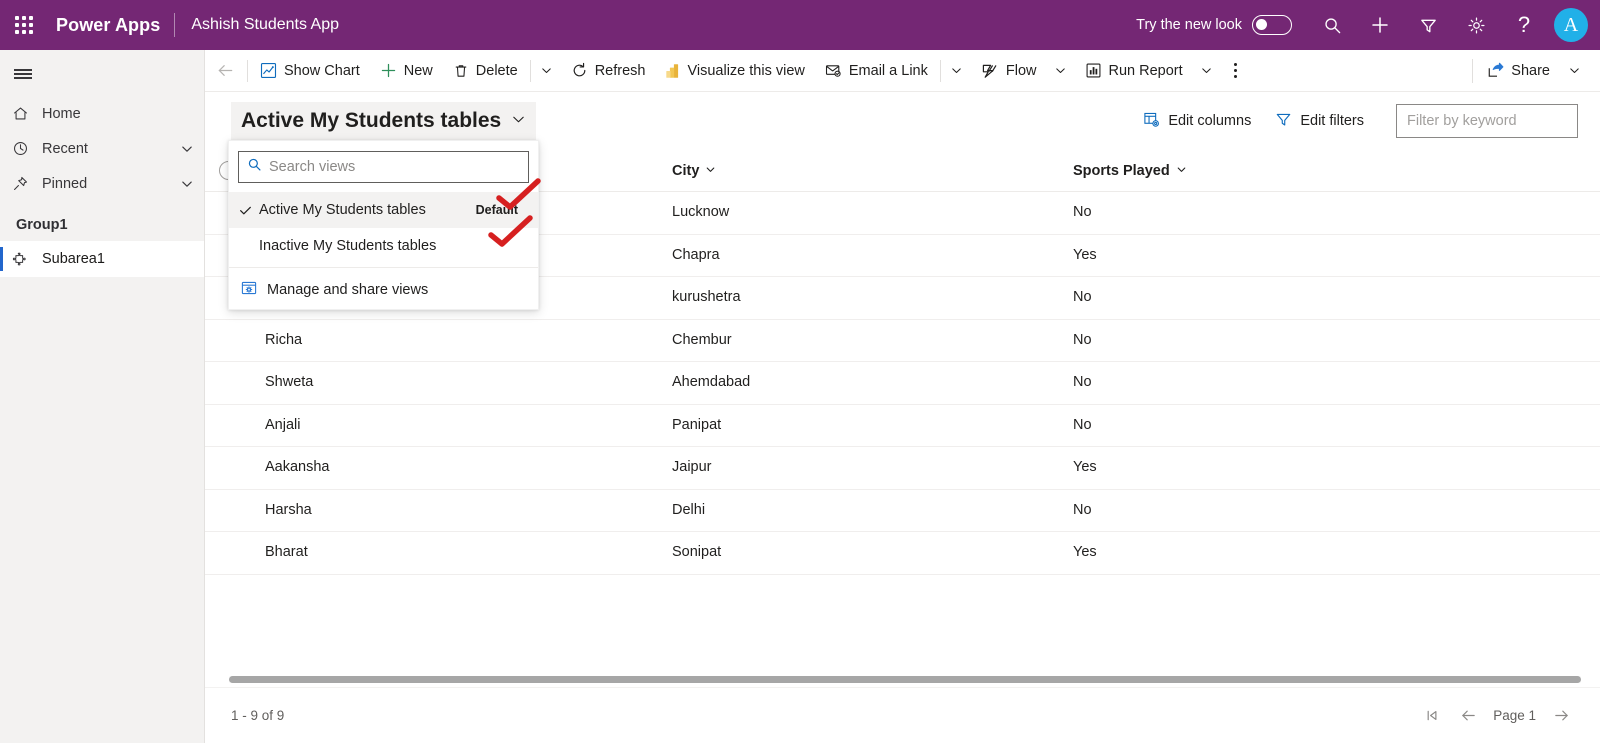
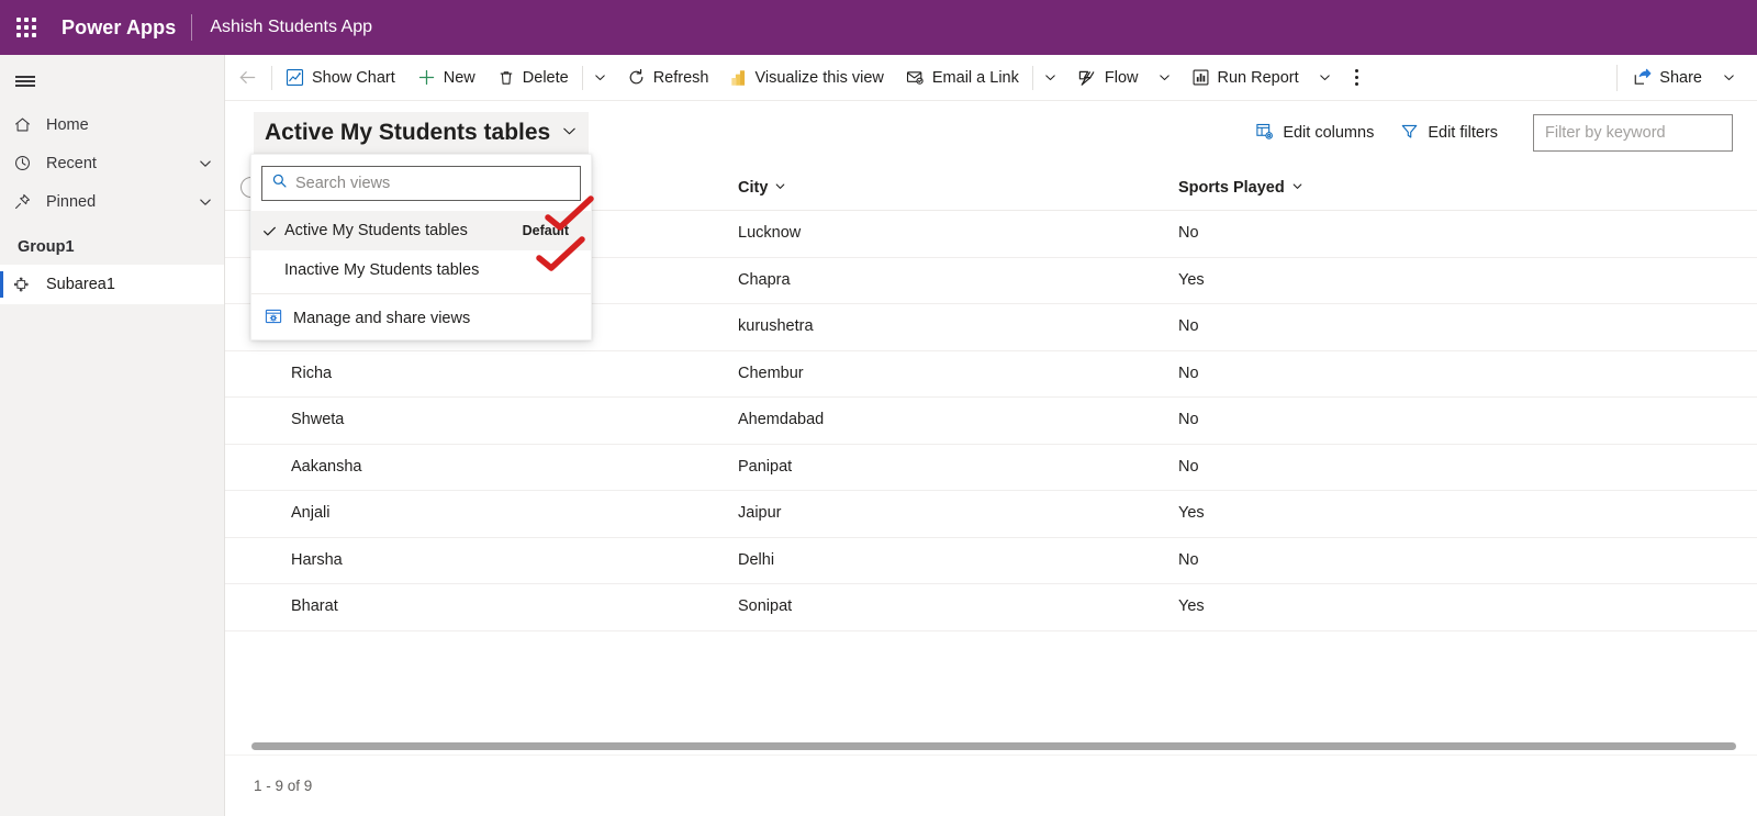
  Power Apps
  Ashish Students App
- Try the new look
- ?
- A
  Home
  Recent
  Pinned
  Group1
  Subarea1
  Show Chart
  New
  Delete
  Refresh
  Visualize this view
  Email a Link
  Flow
  Run Report
  Share
  Active My Students tables
  Edit columns
  Edit filters
  Filter by keyword
  City
  Sports Played
  Lucknow
  No
  Chapra
  Yes
  kurushetra
  No
  Richa
  Chembur
  No
  Shweta
  Ahemdabad
  No
- Anjali
+ Aakansha
  Panipat
  No
- Aakansha
+ Anjali
  Jaipur
  Yes
  Harsha
  Delhi
  No
  Bharat
  Sonipat
  Yes
  1 - 9 of 9
- Page 1
  Search views
  Active My Students tables
  Default
  Inactive My Students tables
  Manage and share views
